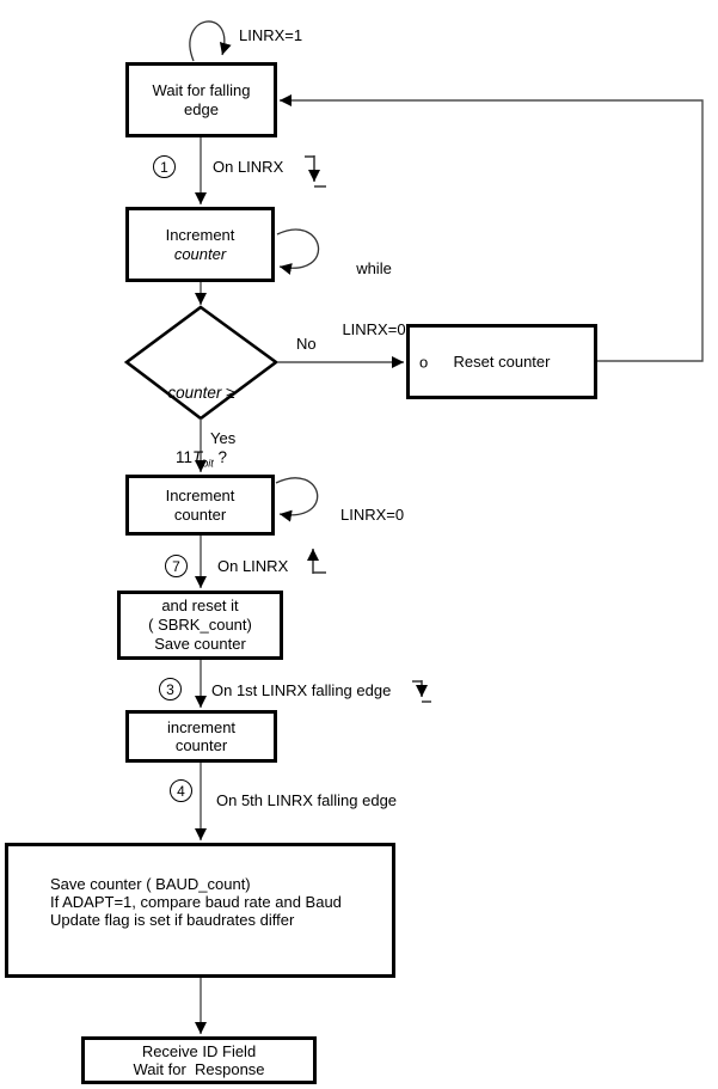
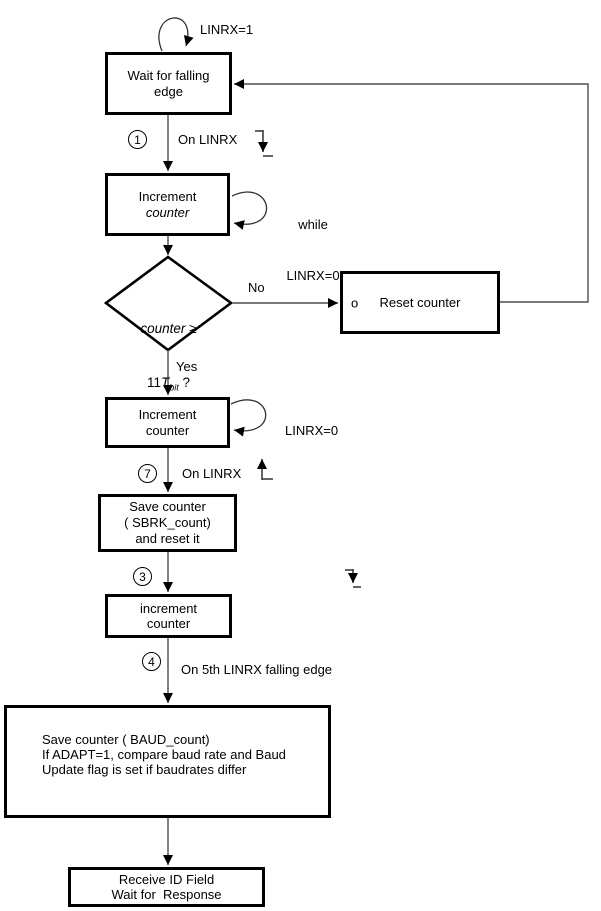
  Wait for falling
  edge
  Increment
  counter
  counter ≥
  11Tbit ?
  o
  Reset counter
  Increment
  counter
- and reset it
+ Save counter
  ( SBRK_count)
- Save counter
+ and reset it
  increment
  counter
  Save counter ( BAUD_count)
  If ADAPT=1, compare baud rate and Baud
  Update flag is set if baudrates differ
  Receive ID Field
  Wait for Response
  LINRX=1
  1
  On LINRX
  while
  LINRX=0
  No
  Yes
  LINRX=0
  7
  On LINRX
  3
- On 1st LINRX falling edge
  4
  On 5th LINRX falling edge
